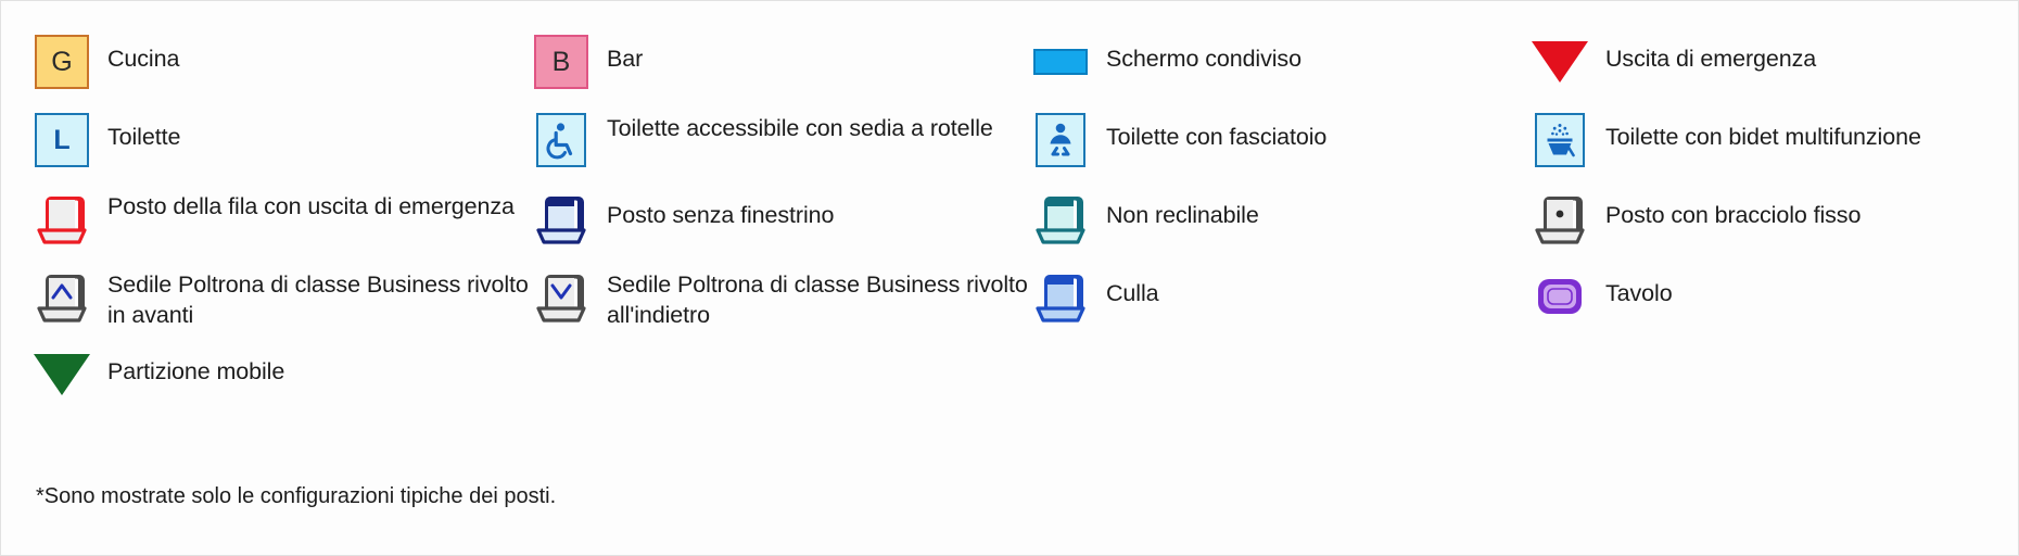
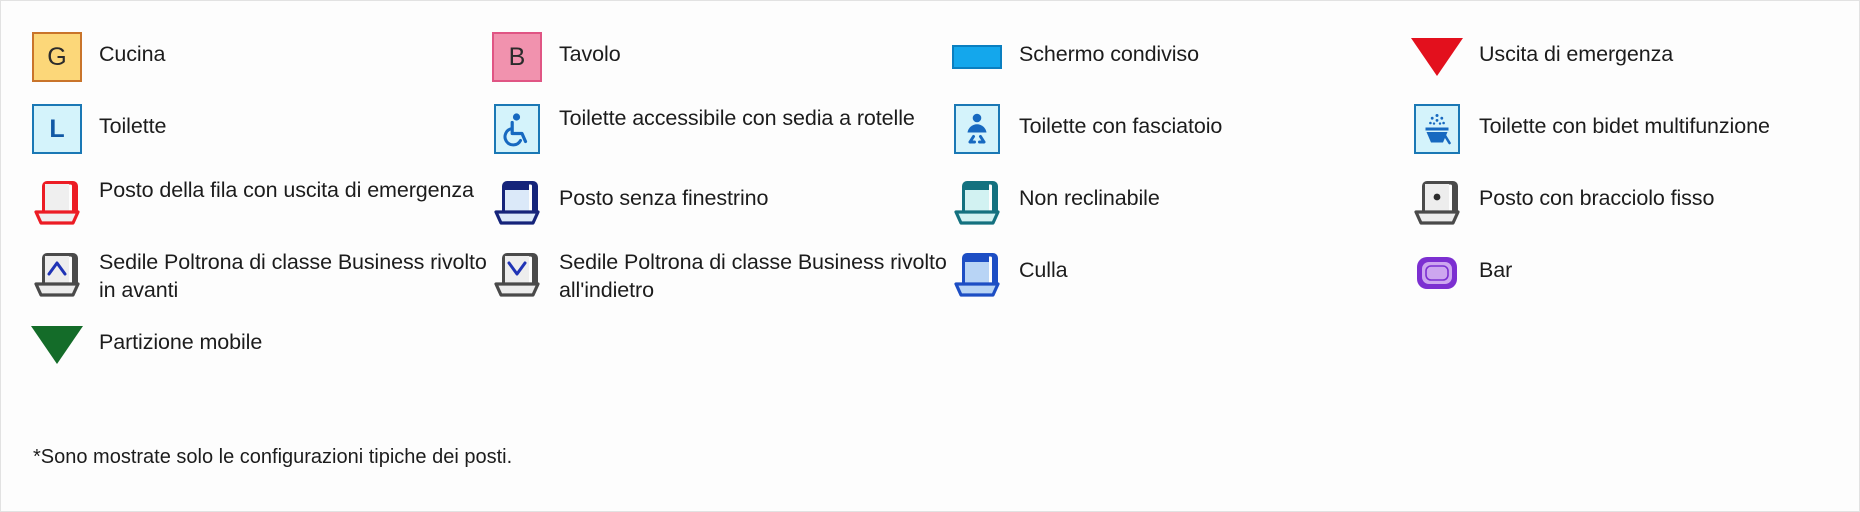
  G
  Cucina
  B
- Bar
+ Tavolo
  Schermo condiviso
  Uscita di emergenza
  L
  Toilette
  Toilette accessibile con sedia a rotelle
  Toilette con fasciatoio
  Toilette con bidet multifunzione
  Posto della fila con uscita di emergenza
  Posto senza finestrino
  Non reclinabile
  Posto con bracciolo fisso
  Sedile Poltrona di classe Business rivolto in avanti
  Sedile Poltrona di classe Business rivolto all'indietro
  Culla
- Tavolo
+ Bar
  Partizione mobile
  *Sono mostrate solo le configurazioni tipiche dei posti.
